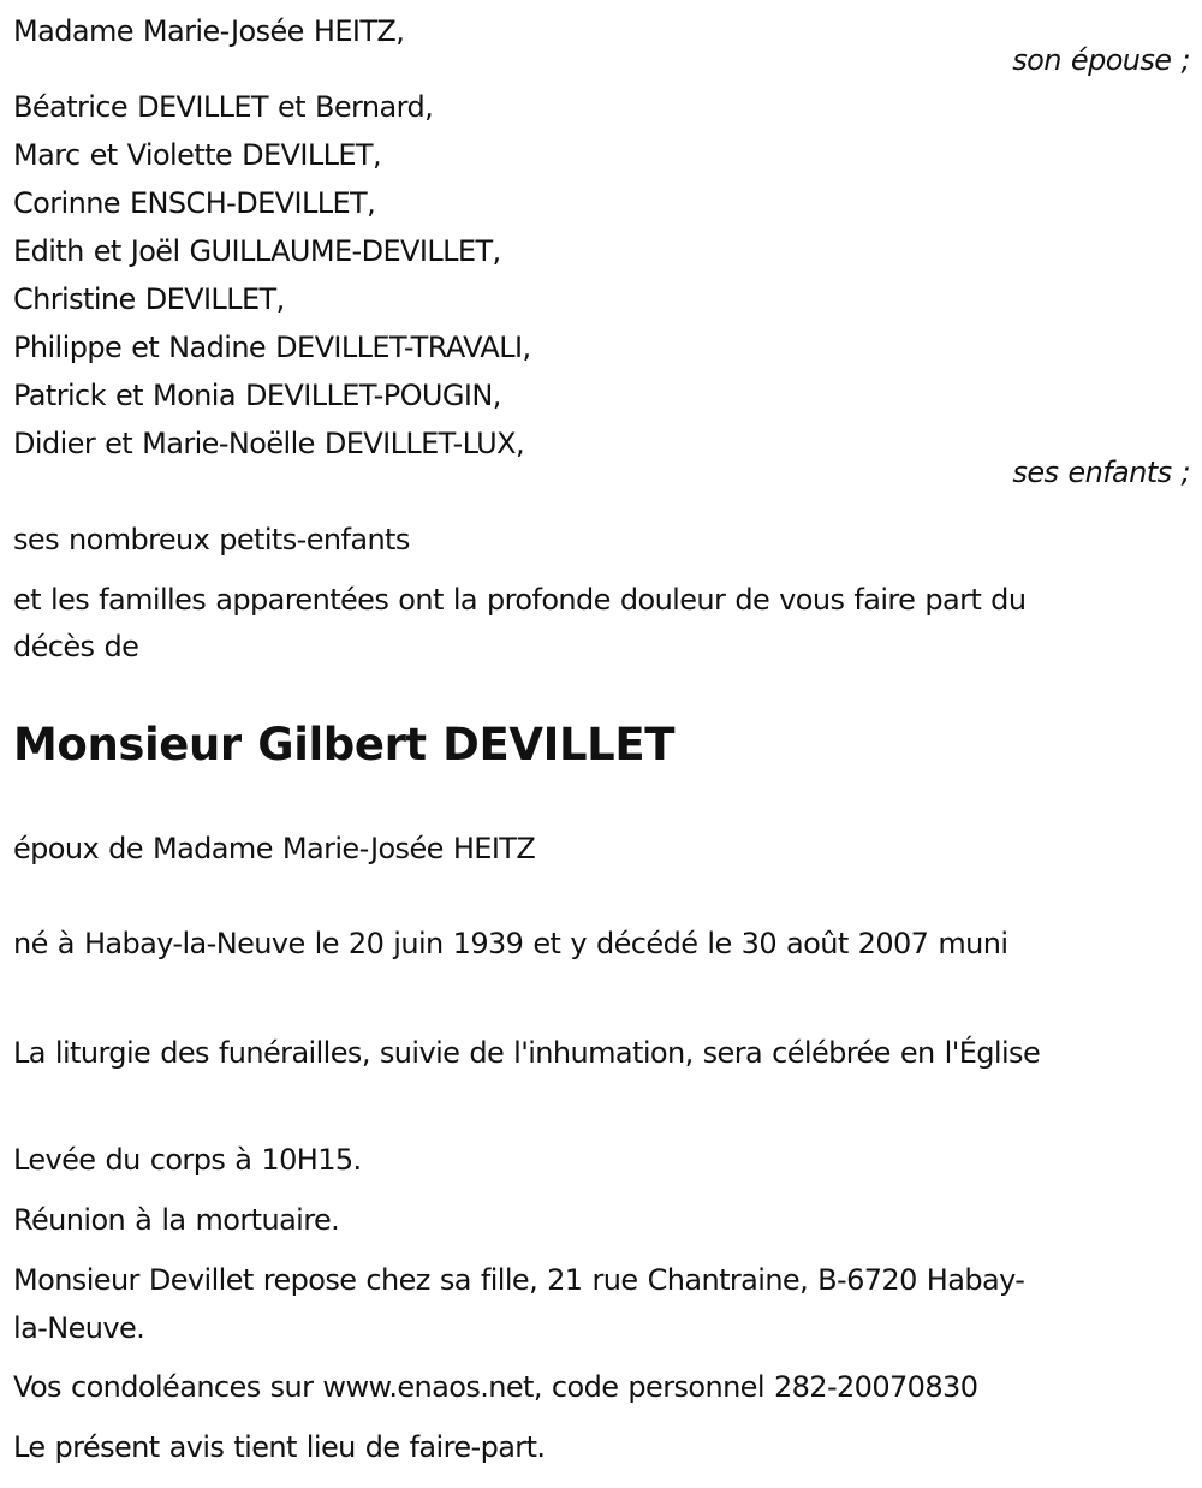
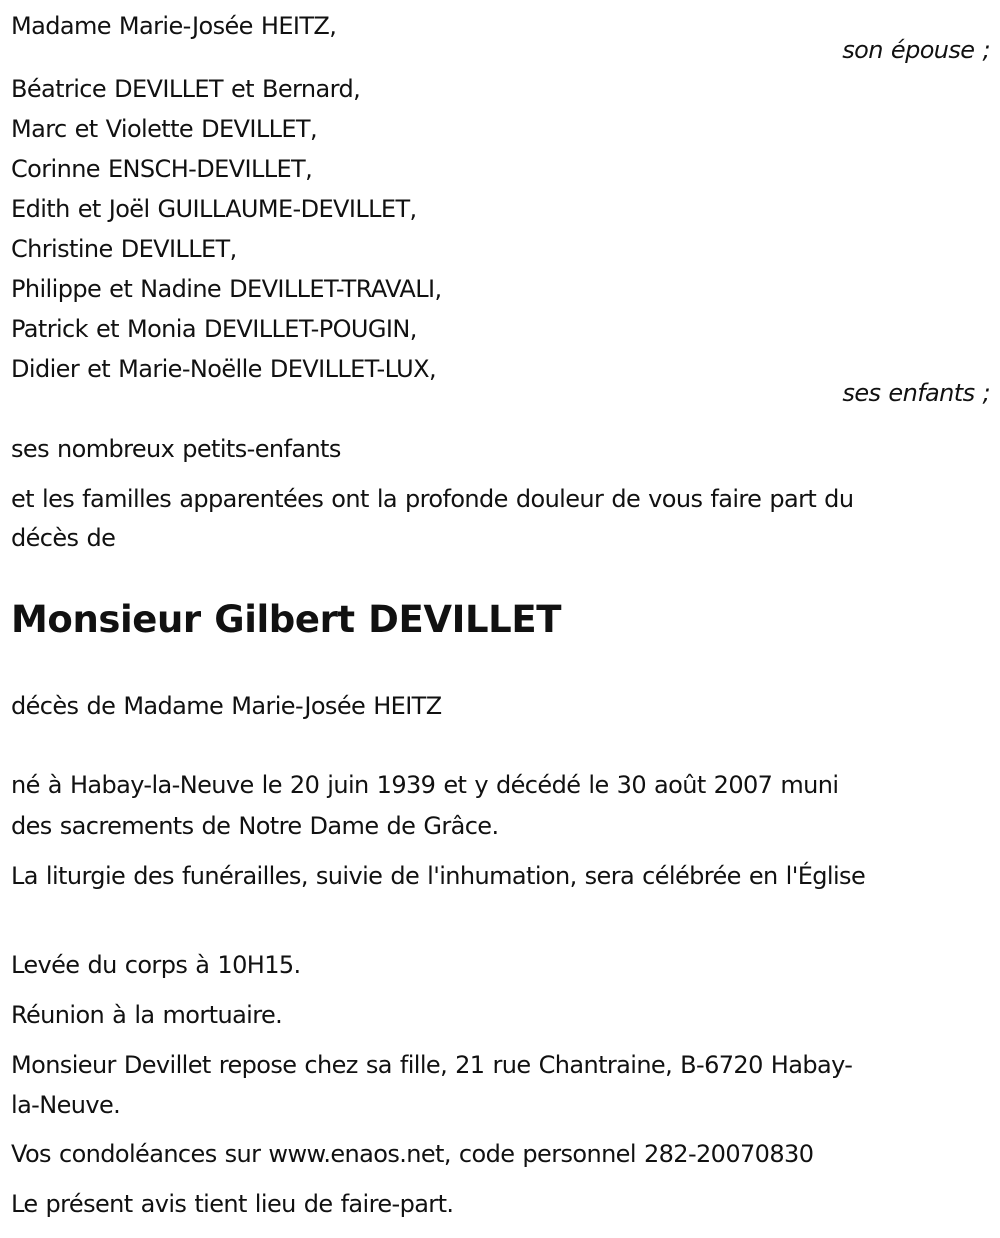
  Madame Marie-Josée HEITZ,
  son épouse ;
  Béatrice DEVILLET et Bernard,
  Marc et Violette DEVILLET,
  Corinne ENSCH-DEVILLET,
  Edith et Joël GUILLAUME-DEVILLET,
  Christine DEVILLET,
  Philippe et Nadine DEVILLET-TRAVALI,
  Patrick et Monia DEVILLET-POUGIN,
  Didier et Marie-Noëlle DEVILLET-LUX,
  ses enfants ;
  ses nombreux petits-enfants
  et les familles apparentées ont la profonde douleur de vous faire part du
  décès de
  Monsieur Gilbert DEVILLET
- époux de Madame Marie-Josée HEITZ
+ décès de Madame Marie-Josée HEITZ
  né à Habay-la-Neuve le 20 juin 1939 et y décédé le 30 août 2007 muni
+ des sacrements de Notre Dame de Grâce.
  La liturgie des funérailles, suivie de l'inhumation, sera célébrée en l'Église
  Levée du corps à 10H15.
  Réunion à la mortuaire.
  Monsieur Devillet repose chez sa fille, 21 rue Chantraine, B-6720 Habay-
  la-Neuve.
  Vos condoléances sur www.enaos.net, code personnel 282-20070830
  Le présent avis tient lieu de faire-part.
